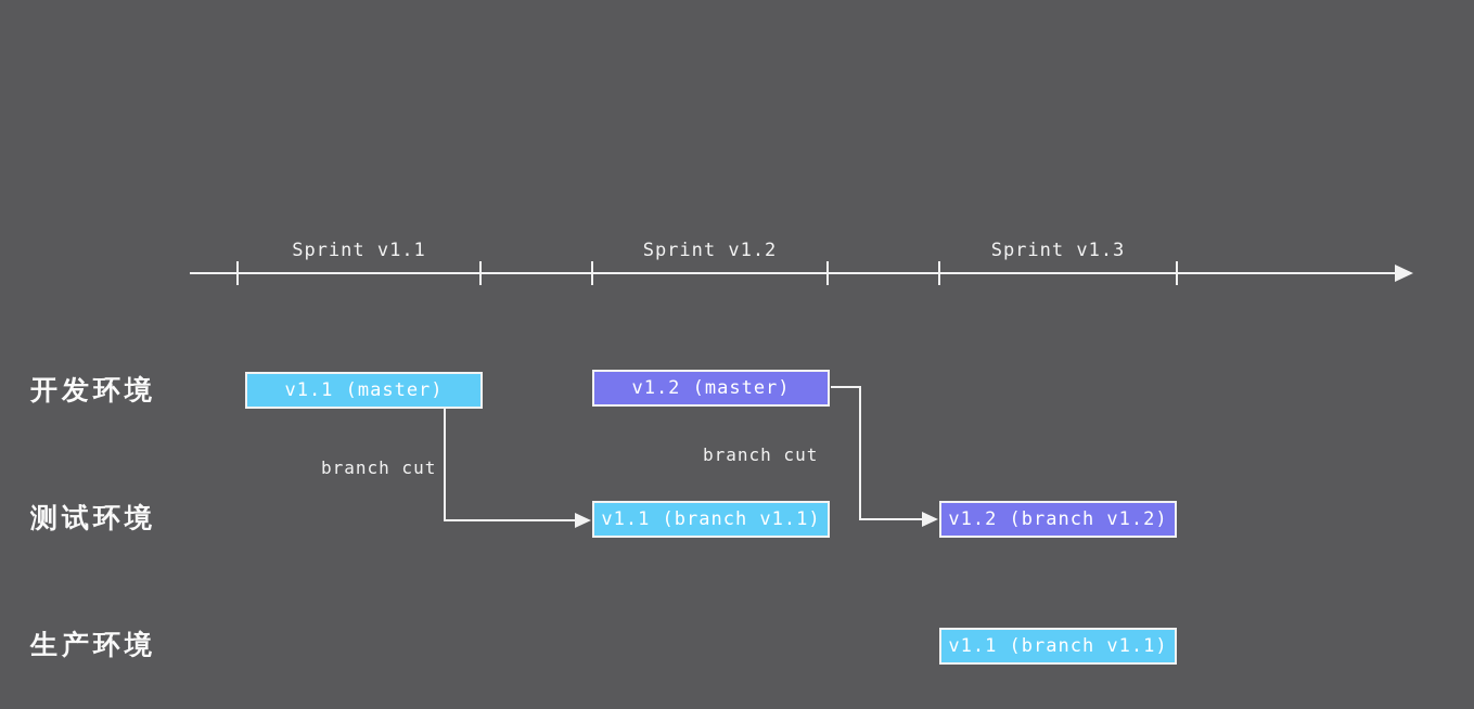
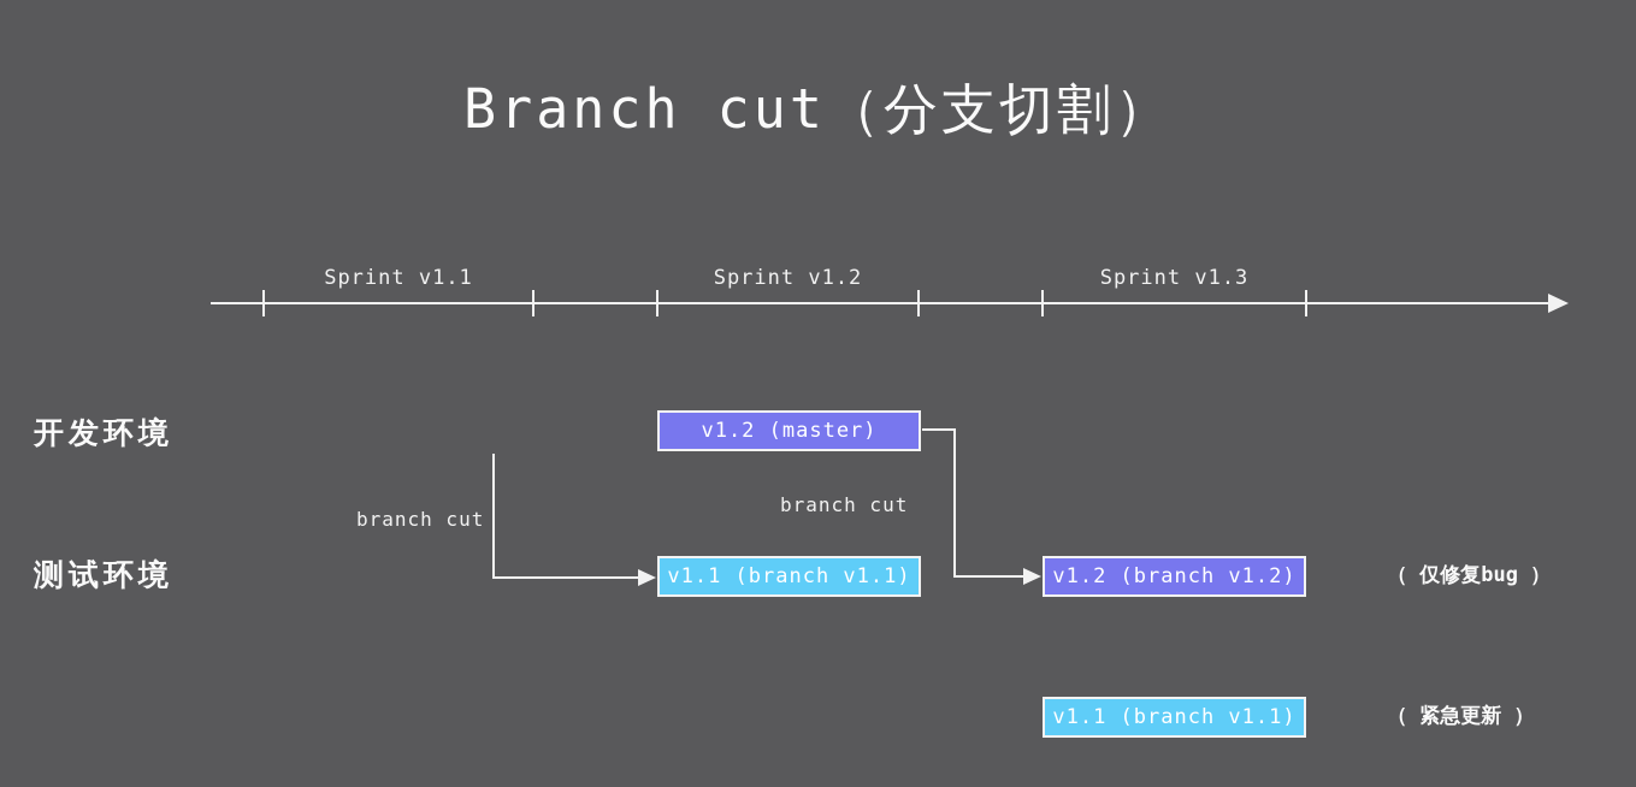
+ Branch cut（分支切割）
  Sprint v1.1
  Sprint v1.2
  Sprint v1.3
  开发环境
  测试环境
- 生产环境
- v1.1 (master)
  v1.2 (master)
  v1.1 (branch v1.1)
  v1.2 (branch v1.2)
  v1.1 (branch v1.1)
  branch cut
  branch cut
+ （ 仅修复bug ）
+ （ 紧急更新 ）
